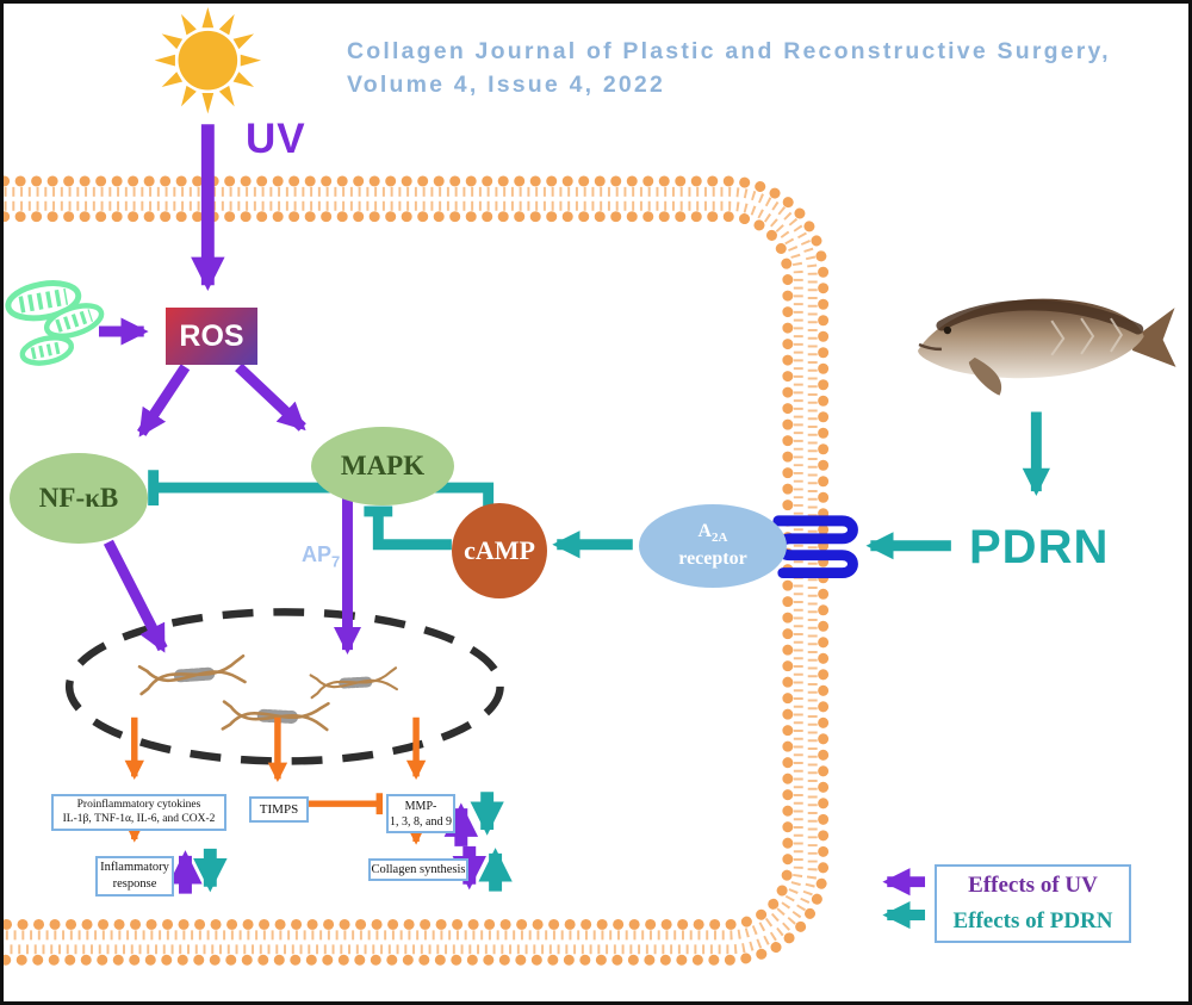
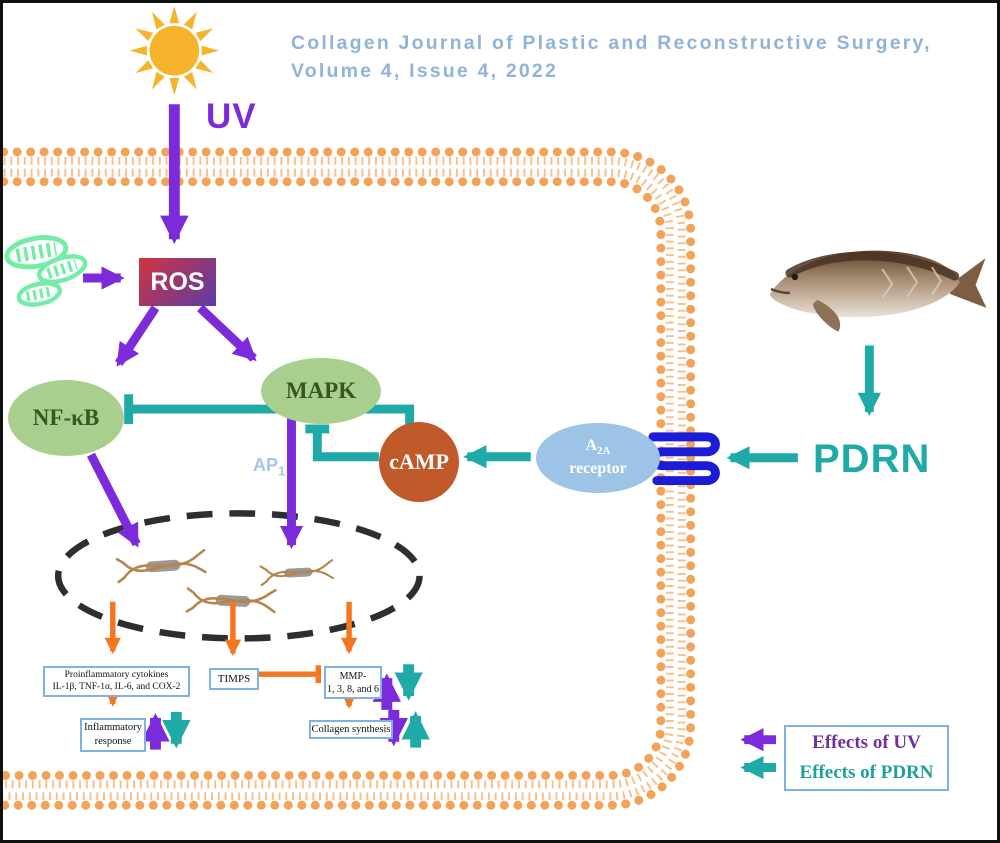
  Collagen Journal of Plastic and Reconstructive Surgery,
  Volume 4, Issue 4, 2022
  UV
  ROS
  NF-κB
  MAPK
  cAMP
  A2A
  receptor
- AP7
+ AP1
  PDRN
  Proinflammatory cytokines
  IL-1β, TNF-1α, IL-6, and COX-2
  TIMPS
  MMP-
- 1, 3, 8, and 9
+ 1, 3, 8, and 6
  Inflammatory
  response
  Collagen synthesis
  Effects of UV
  Effects of PDRN
